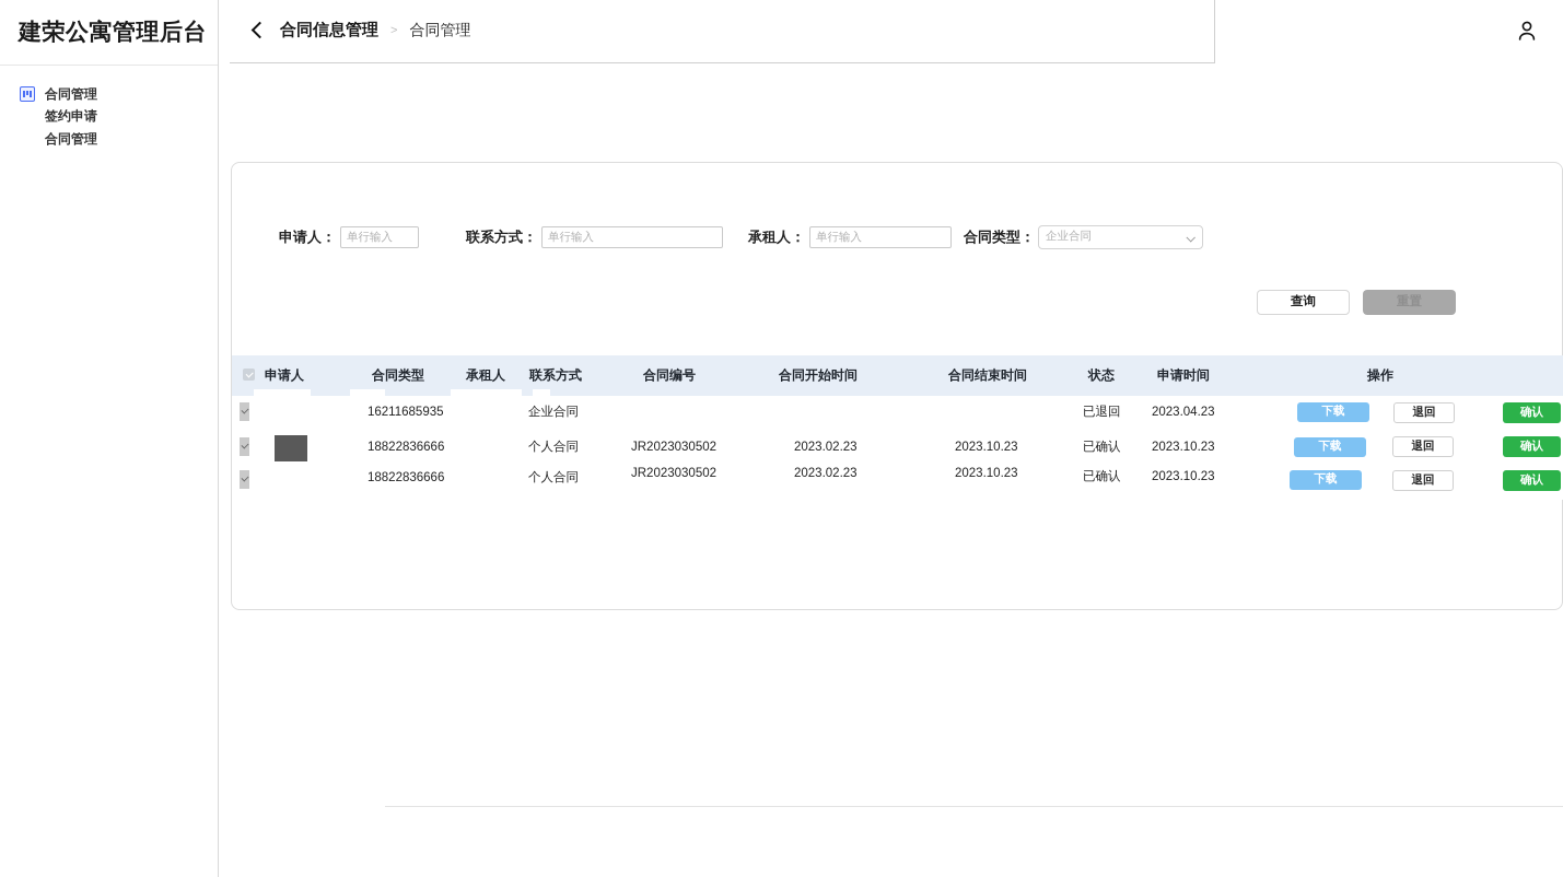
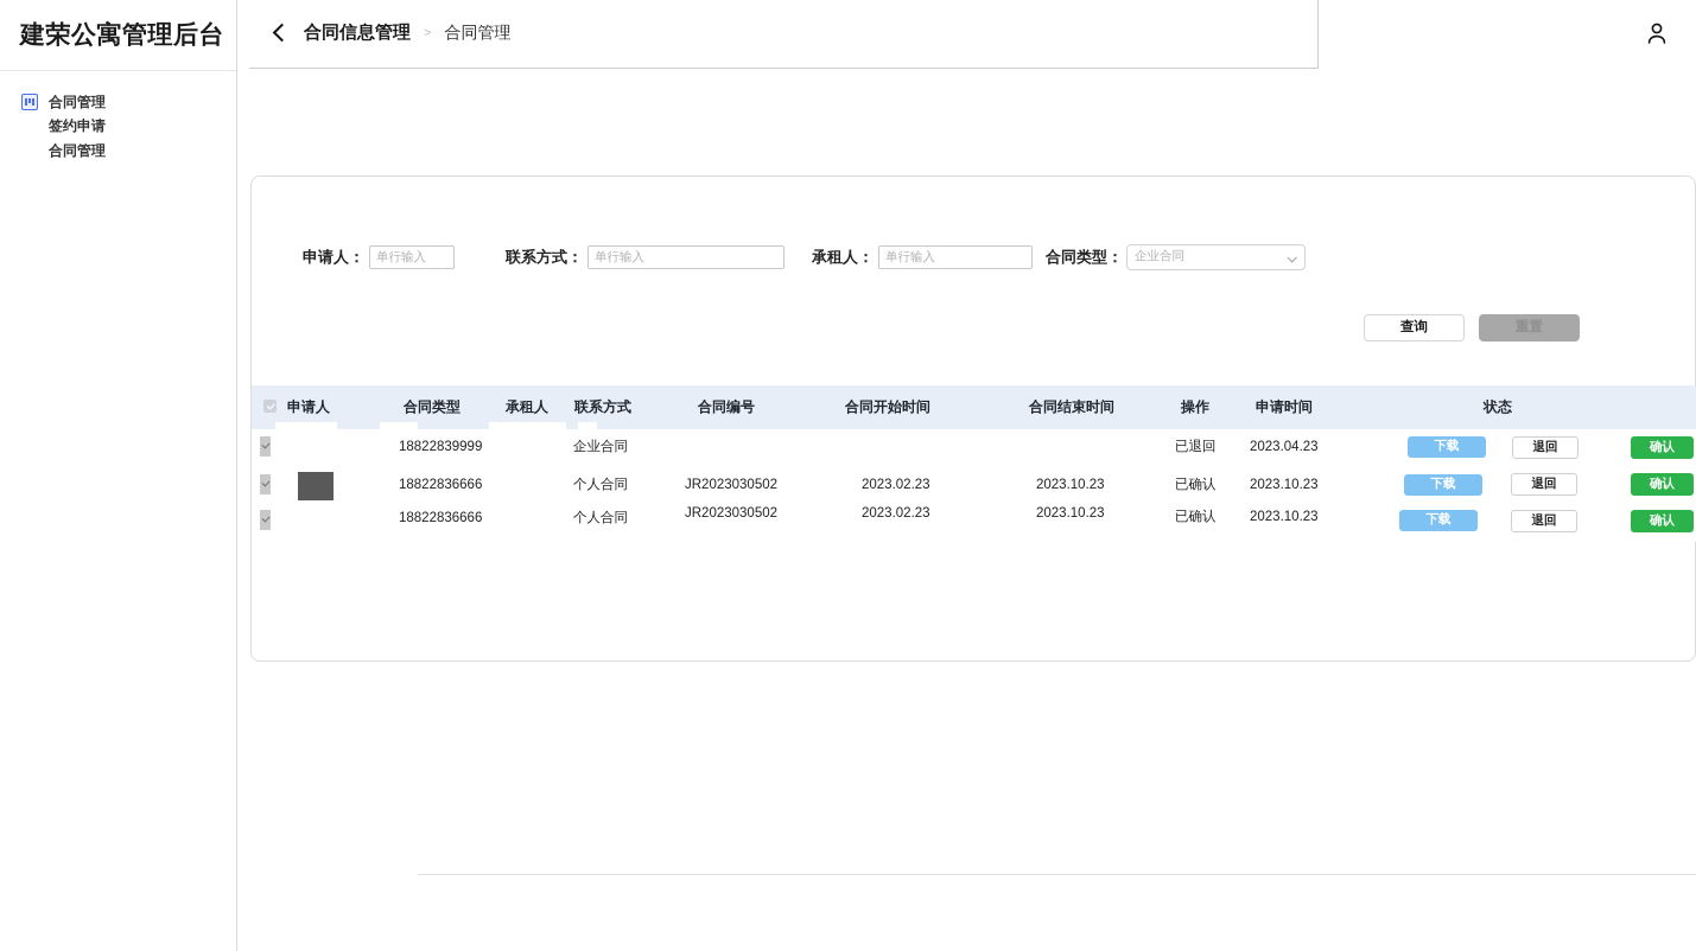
  建荣公寓管理后台
  合同管理
  签约申请
  合同管理
  合同信息管理
  >
  合同管理
  申请人：
  单行输入
  联系方式：
  单行输入
  承租人：
  单行输入
  合同类型：
  企业合同
  查询
  重置
  申请人
  合同类型
  承租人
  联系方式
  合同编号
  合同开始时间
  合同结束时间
- 状态
+ 操作
  申请时间
- 操作
+ 状态
- 16211685935
+ 18822839999
  企业合同
  已退回
  2023.04.23
  下载
  退回
  确认
  18822836666
  个人合同
  JR2023030502
  2023.02.23
  2023.10.23
  已确认
  2023.10.23
  下载
  退回
  确认
  18822836666
  个人合同
  JR2023030502
  2023.02.23
  2023.10.23
  已确认
  2023.10.23
  下载
  退回
  确认
